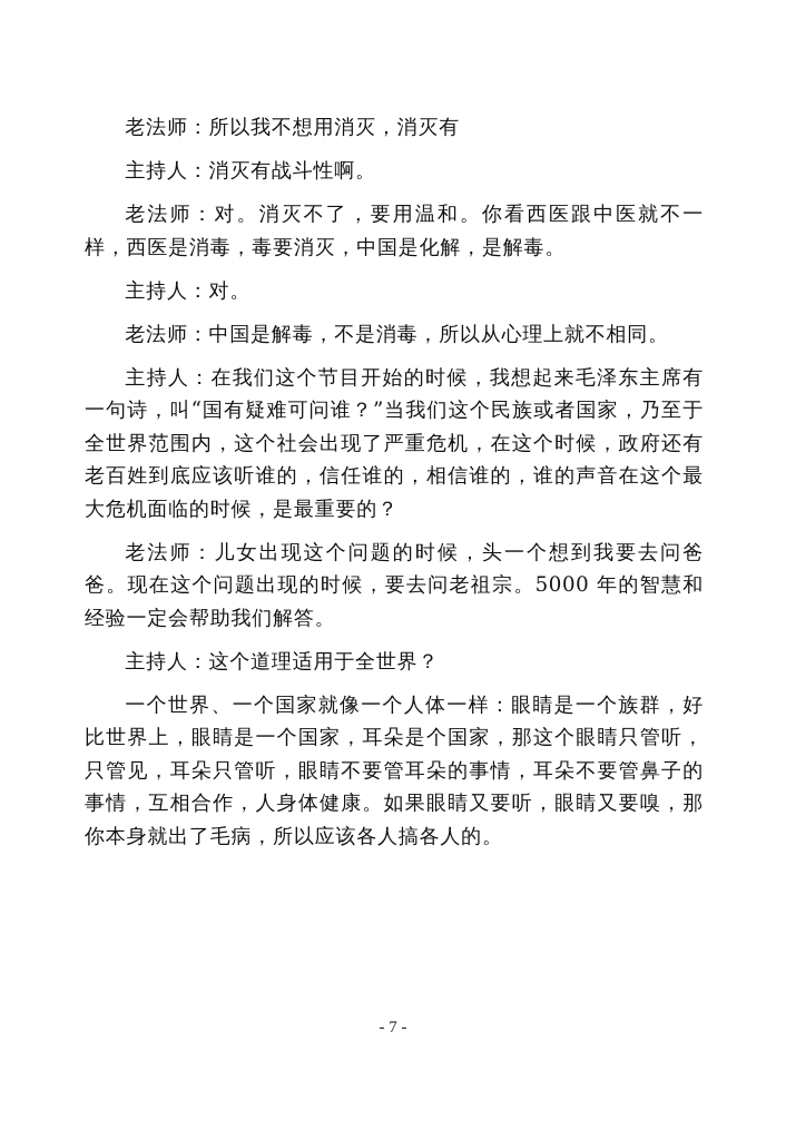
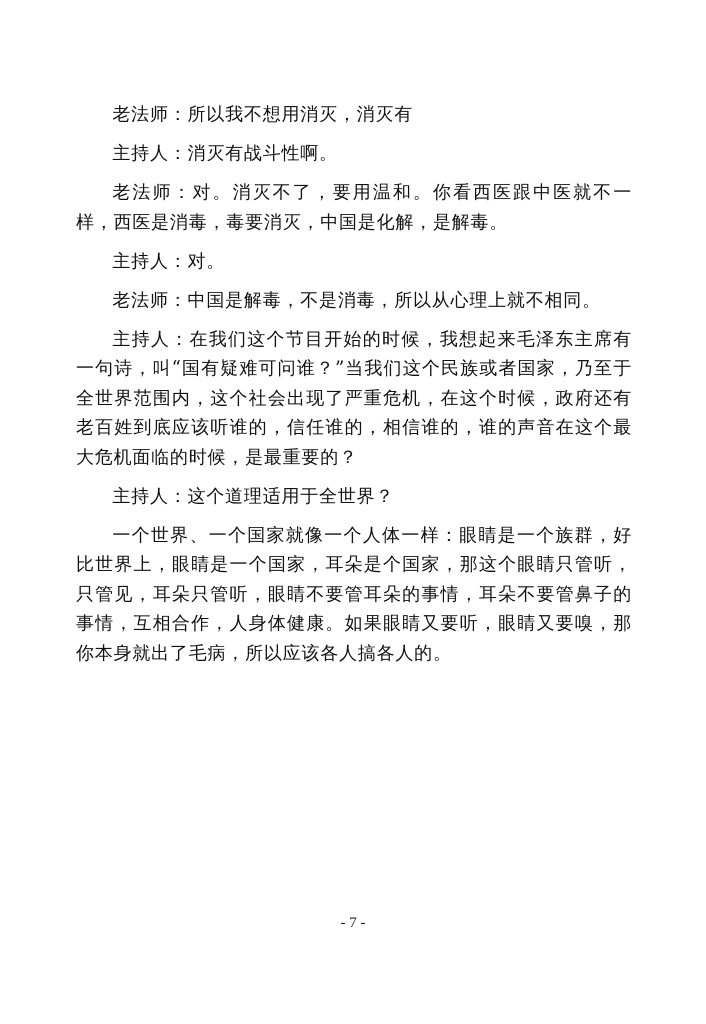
  老法师：所以我不想用消灭，消灭有
  主持人：消灭有战斗性啊。
  老法师：对。消灭不了，要用温和。你看西医跟中医就不一样，西医是消毒，毒要消灭，中国是化解，是解毒。
  主持人：对。
  老法师：中国是解毒，不是消毒，所以从心理上就不相同。
  主持人：在我们这个节目开始的时候，我想起来毛泽东主席有一句诗，叫“国有疑难可问谁？”当我们这个民族或者国家，乃至于全世界范围内，这个社会出现了严重危机，在这个时候，政府还有老百姓到底应该听谁的，信任谁的，相信谁的，谁的声音在这个最大危机面临的时候，是最重要的？
- 老法师：儿女出现这个问题的时候，头一个想到我要去问爸爸。现在这个问题出现的时候，要去问老祖宗。5000 年的智慧和经验一定会帮助我们解答。
  主持人：这个道理适用于全世界？
  一个世界、一个国家就像一个人体一样：眼睛是一个族群，好比世界上，眼睛是一个国家，耳朵是个国家，那这个眼睛只管听，只管见，耳朵只管听，眼睛不要管耳朵的事情，耳朵不要管鼻子的事情，互相合作，人身体健康。如果眼睛又要听，眼睛又要嗅，那你本身就出了毛病，所以应该各人搞各人的。
  - 7 -
